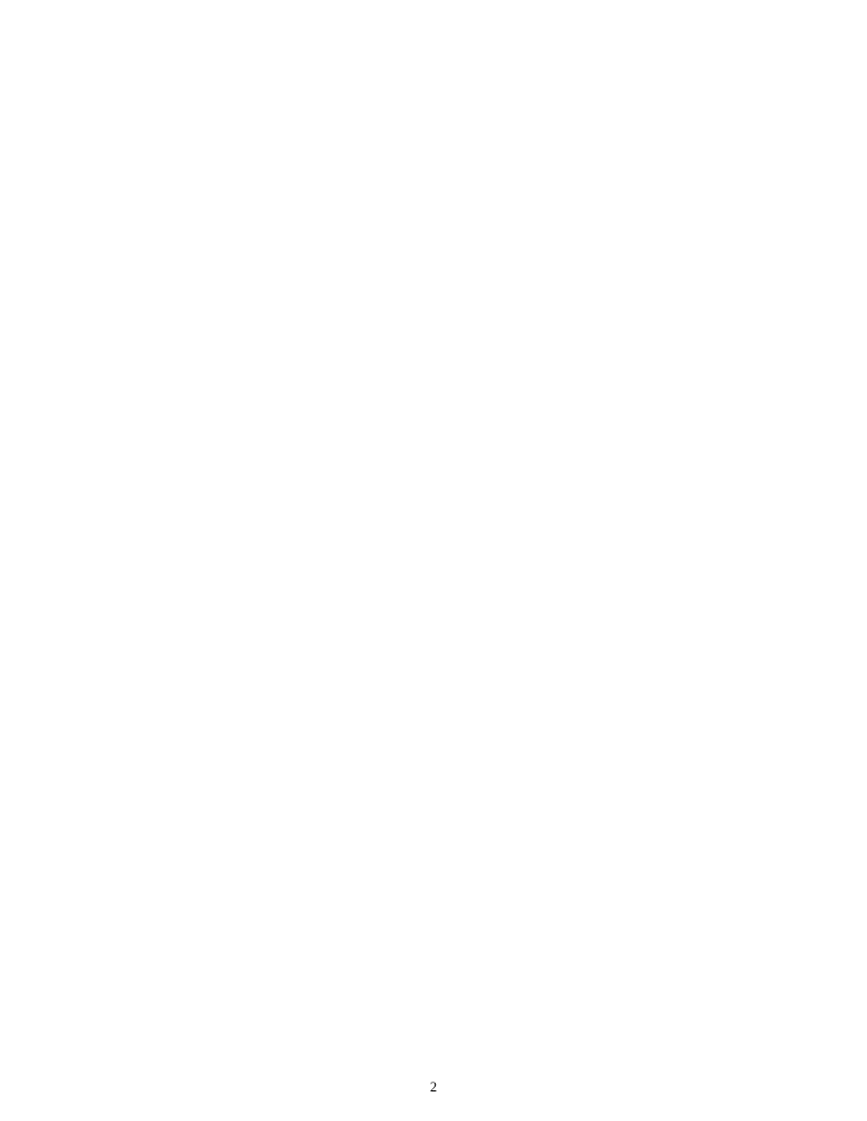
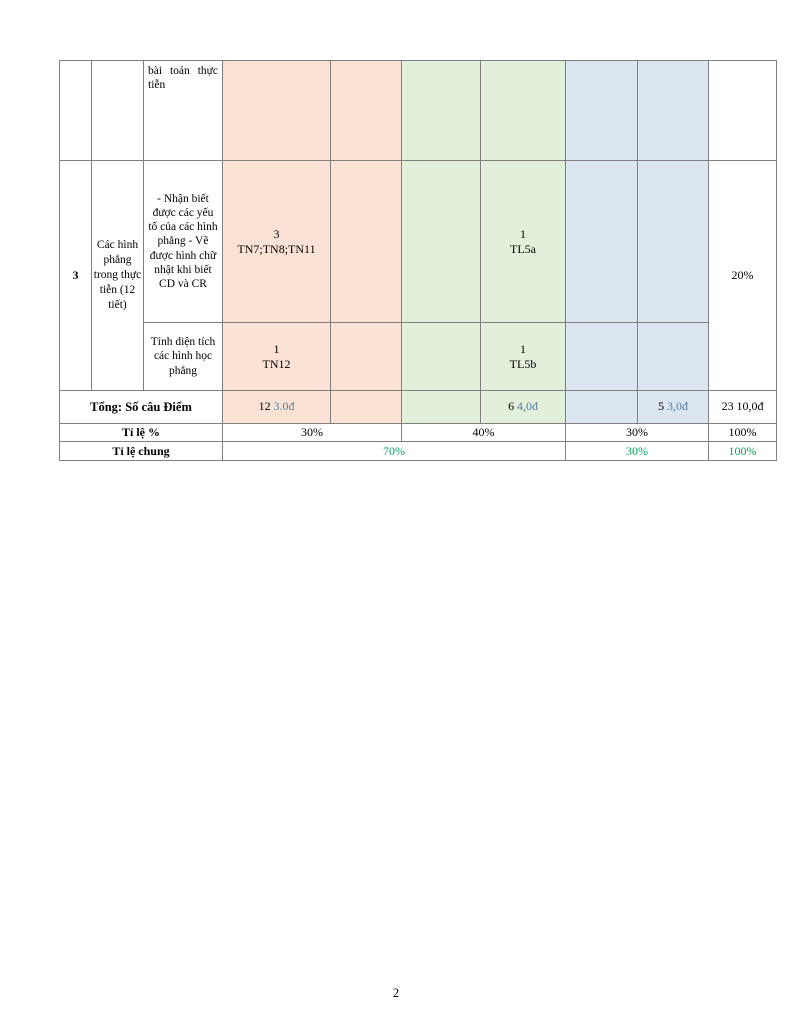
+ 		bài toán thực tiễn
+ 3	Các hình phẳng trong thực tiễn (12 tiết)	- Nhận biết được các yếu tố của các hình phẳng - Vẽ được hình chữ nhật khi biết CD và CR	3 TN7;TN8;TN11			1 TL5a			20%
+ Tính diện tích các hình học phẳng	1 TN12			1 TL5b
+ Tổng: Số câu Điểm	12 3.0đ			6 4,0đ		5 3,0đ	23 10,0đ
+ Tỉ lệ %	30%	40%	30%	100%
+ Tỉ lệ chung	70%	30%	100%
  2
